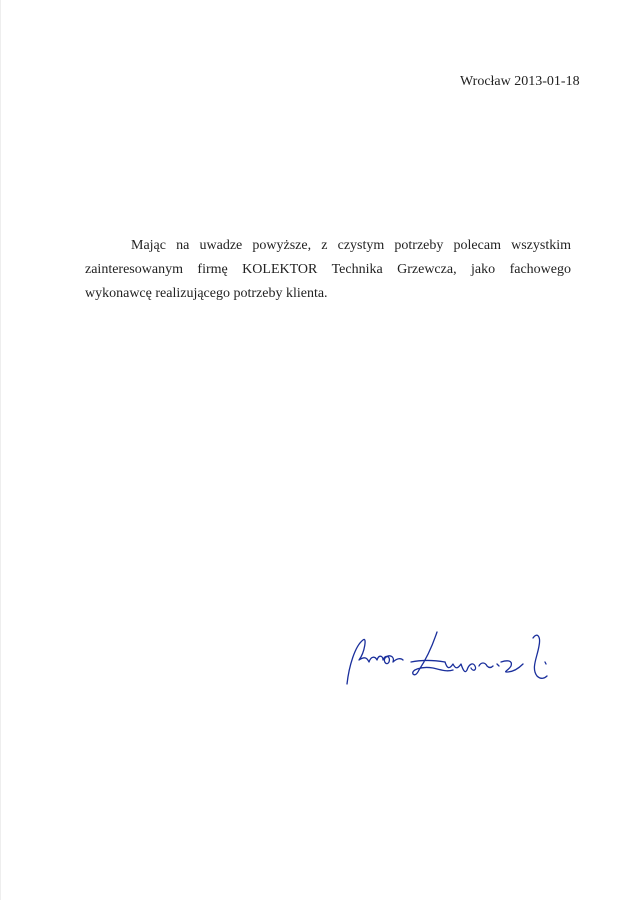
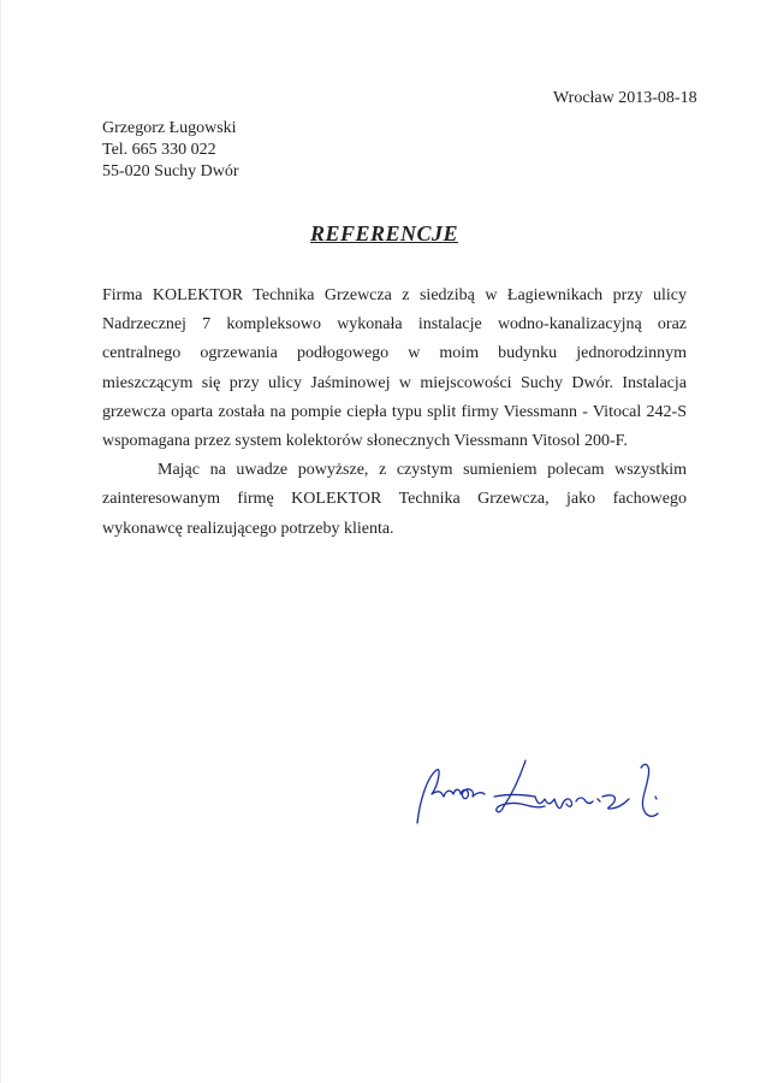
- Wrocław 2013-01-18
+ Wrocław 2013-08-18
+ Grzegorz Ługowski
+ Tel. 665 330 022
+ 55-020 Suchy Dwór
+ REFERENCJE
+ Firma KOLEKTOR Technika Grzewcza z siedzibą w Łagiewnikach przy ulicy Nadrzecznej 7 kompleksowo wykonała instalacje wodno-kanalizacyjną oraz centralnego ogrzewania podłogowego w moim budynku jednorodzinnym mieszczącym się przy ulicy Jaśminowej w miejscowości Suchy Dwór. Instalacja grzewcza oparta została na pompie ciepła typu split firmy Viessmann - Vitocal 242-S wspomagana przez system kolektorów słonecznych Viessmann Vitosol 200-F.
- Mając na uwadze powyższe, z czystym potrzeby polecam wszystkim zainteresowanym firmę KOLEKTOR Technika Grzewcza, jako fachowego wykonawcę realizującego potrzeby klienta.
+ Mając na uwadze powyższe, z czystym sumieniem polecam wszystkim zainteresowanym firmę KOLEKTOR Technika Grzewcza, jako fachowego wykonawcę realizującego potrzeby klienta.
